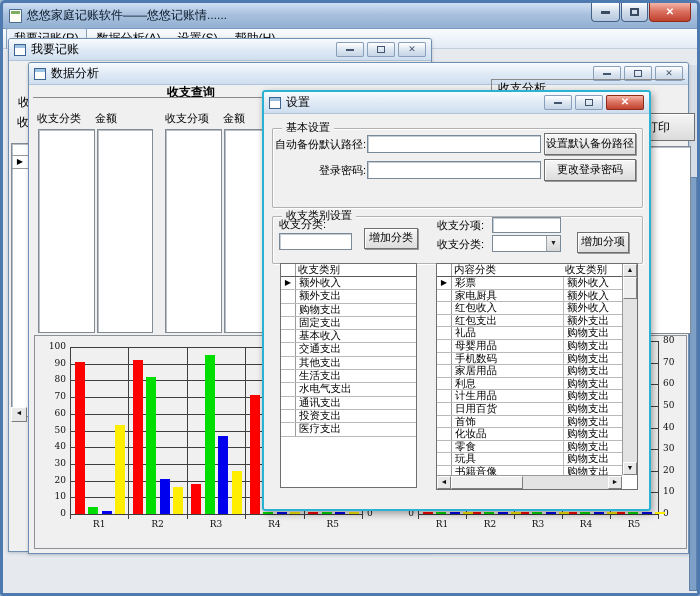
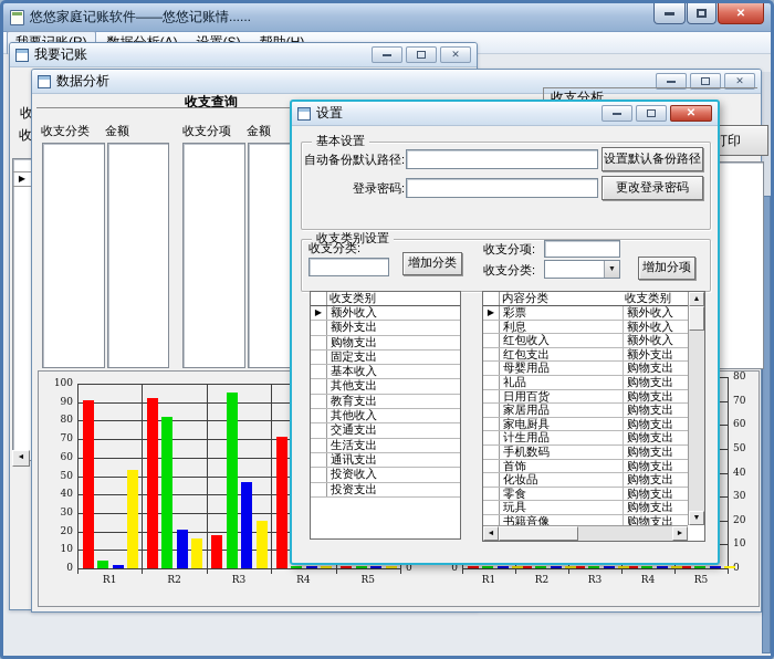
  悠悠家庭记账软件——悠悠记账情......
  ✕
  我要记账
  ✕
  收
  收
  ▶
  数据分析
  ✕
  收支查询
  收支分析
  收支分类
  金额
  收支分项
  金额
  打印
  0
  0
  10
  20
  30
  40
  50
  60
  70
  80
  90
  100
  R1
  R2
  R3
  R4
  R5
  0
  0
  10
  20
  30
  40
  50
  60
  70
  80
  R1
  R2
  R3
  R4
  R5
  设置
  ✕
  基本设置
  自动备份默认路径:
  设置默认备份路径
  登录密码:
  更改登录密码
  收支类别设置
  收支分类:
  增加分类
  收支分项:
  收支分类:
  增加分项
  收支类别
  ▶
  额外收入
  额外支出
  购物支出
  固定支出
  基本收入
- 交通支出
+ 其他支出
+ 教育支出
+ 其他收入
- 其他支出
+ 交通支出
  生活支出
- 水电气支出
  通讯支出
+ 投资收入
  投资支出
- 医疗支出
  内容分类
  收支类别
  ▶
  彩票
  额外收入
- 家电厨具
+ 利息
  额外收入
  红包收入
  额外收入
  红包支出
  额外支出
- 礼品
+ 母婴用品
  购物支出
- 母婴用品
+ 礼品
  购物支出
- 手机数码
+ 日用百货
  购物支出
  家居用品
  购物支出
- 利息
+ 家电厨具
  购物支出
  计生用品
  购物支出
- 日用百货
+ 手机数码
  购物支出
  首饰
  购物支出
  化妆品
  购物支出
  零食
  购物支出
  玩具
  购物支出
  书籍音像
  购物支出
